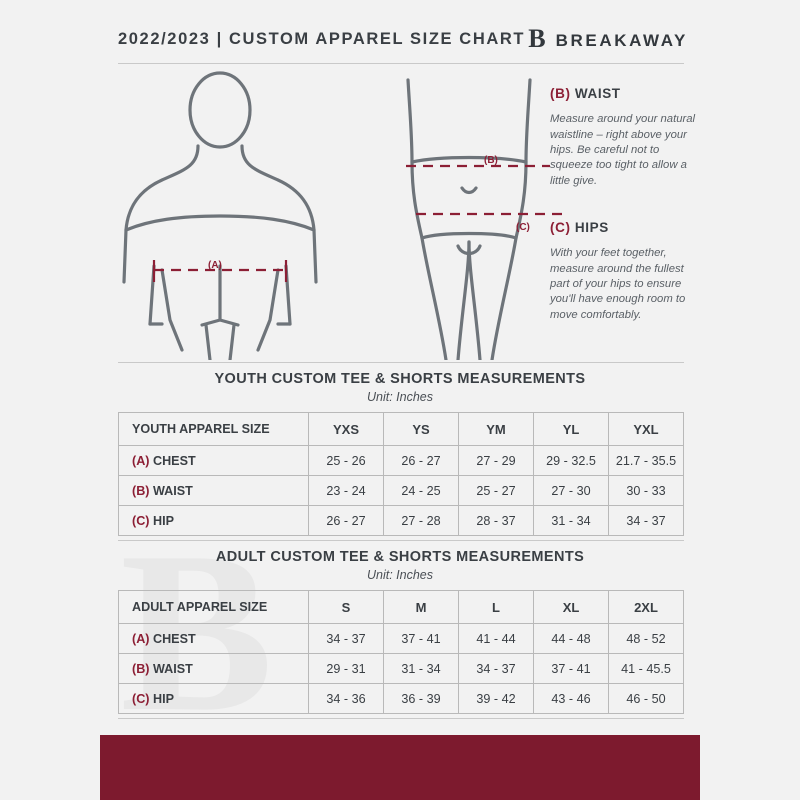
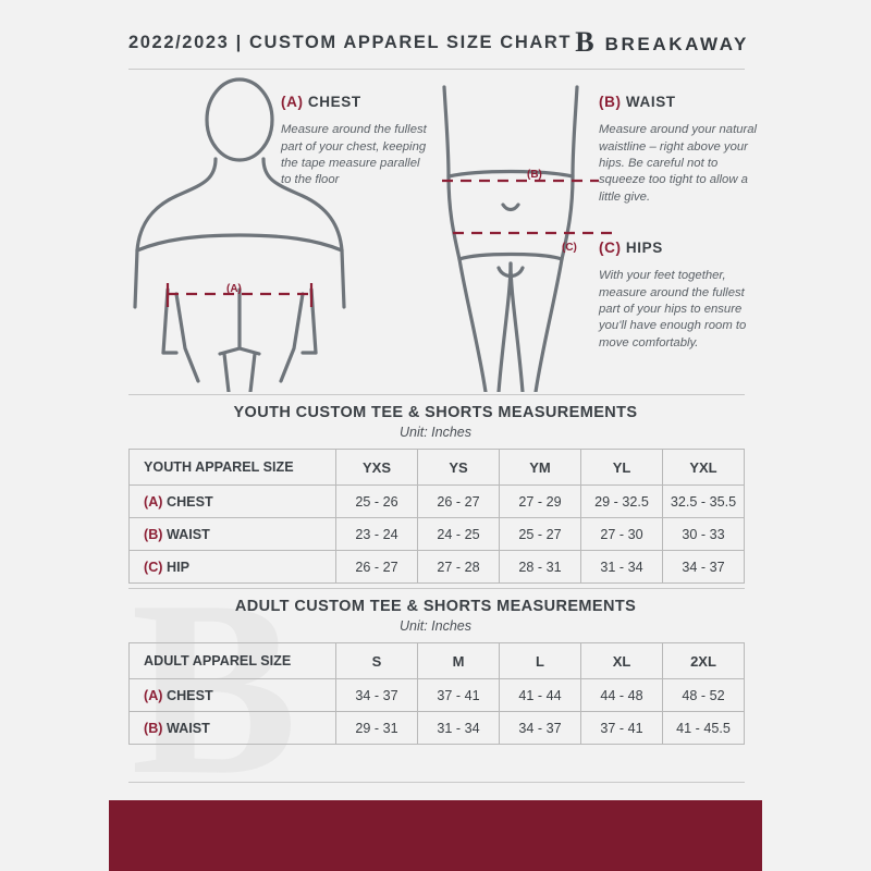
  B
  2022/2023 | CUSTOM APPAREL SIZE CHART
  B
  BREAKAWAY
  (A)
  (B)
  (C)
+ (A) CHEST
+ Measure around the fullest part of your chest, keeping the tape measure parallel to the floor
  (B) WAIST
  Measure around your natural waistline – right above your hips. Be careful not to squeeze too tight to allow a little give.
  (C) HIPS
  With your feet together, measure around the fullest part of your hips to ensure you'll have enough room to move comfortably.
  YOUTH CUSTOM TEE & SHORTS MEASUREMENTS
  Unit: Inches
  YOUTH APPAREL SIZE	YXS	YS	YM	YL	YXL
- (A) CHEST	25 - 26	26 - 27	27 - 29	29 - 32.5	21.7 - 35.5
+ (A) CHEST	25 - 26	26 - 27	27 - 29	29 - 32.5	32.5 - 35.5
  (B) WAIST	23 - 24	24 - 25	25 - 27	27 - 30	30 - 33
- (C) HIP	26 - 27	27 - 28	28 - 37	31 - 34	34 - 37
+ (C) HIP	26 - 27	27 - 28	28 - 31	31 - 34	34 - 37
  ADULT CUSTOM TEE & SHORTS MEASUREMENTS
  Unit: Inches
  ADULT APPAREL SIZE	S	M	L	XL	2XL
  (A) CHEST	34 - 37	37 - 41	41 - 44	44 - 48	48 - 52
  (B) WAIST	29 - 31	31 - 34	34 - 37	37 - 41	41 - 45.5
- (C) HIP	34 - 36	36 - 39	39 - 42	43 - 46	46 - 50
